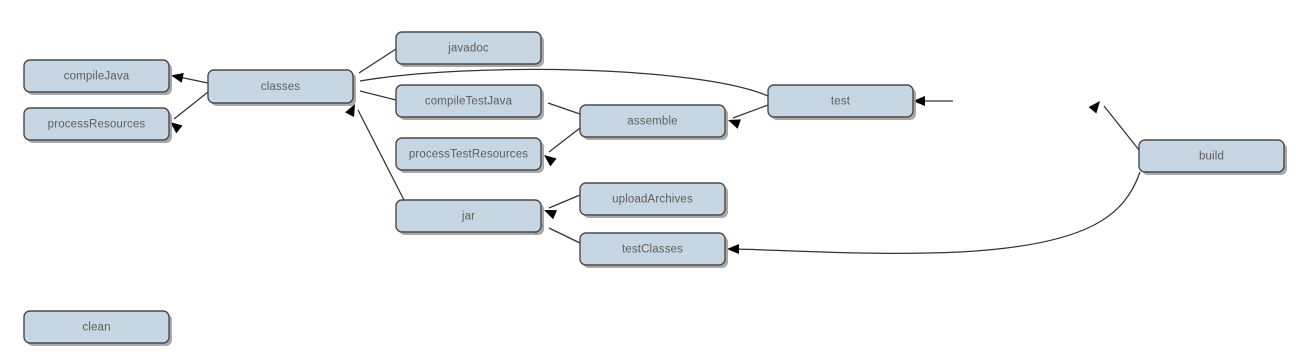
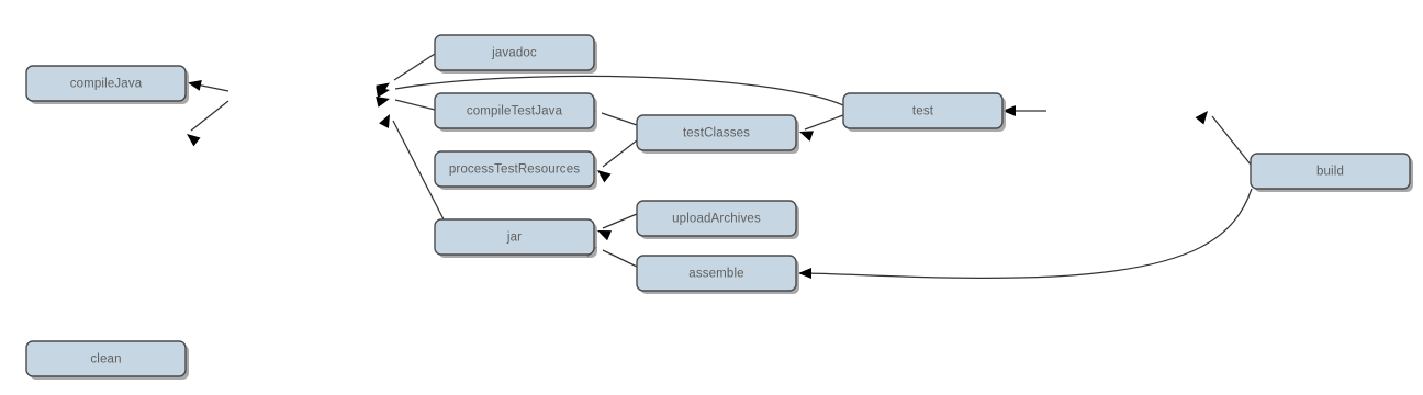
  compileJava
- processResources
- classes
  javadoc
  compileTestJava
  processTestResources
  jar
- assemble
+ testClasses
  uploadArchives
- testClasses
+ assemble
  test
  build
  clean
